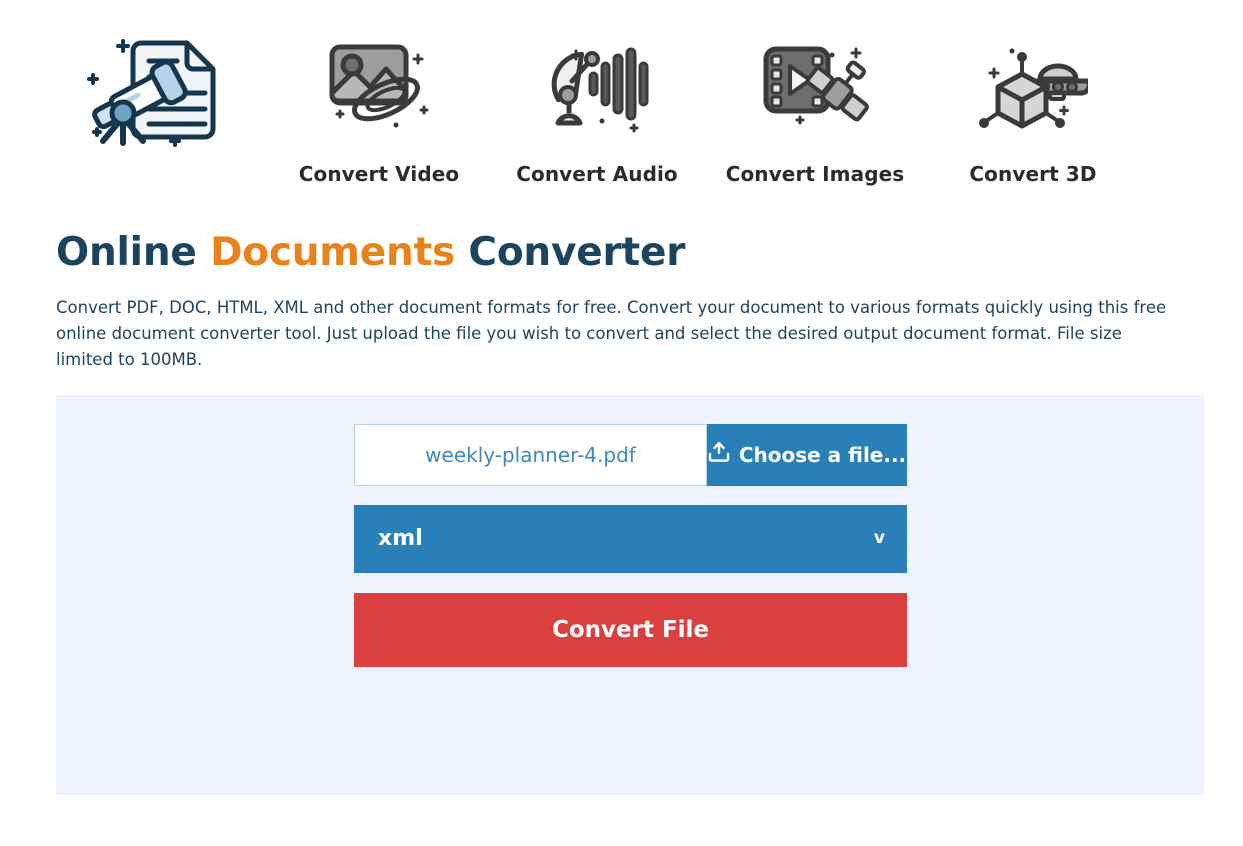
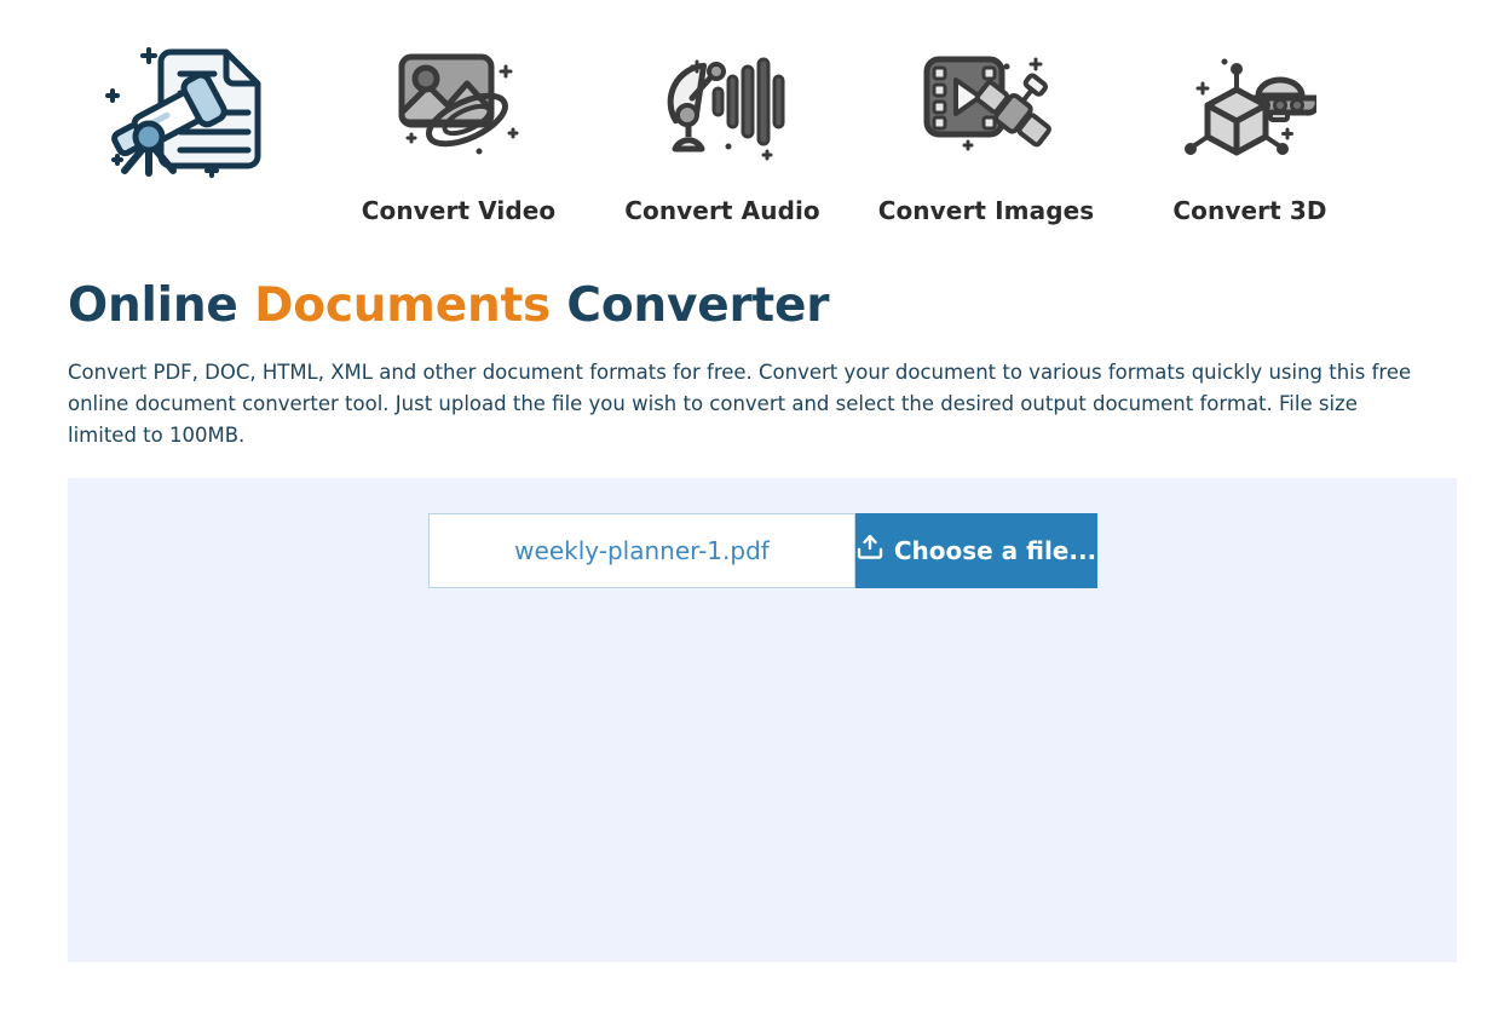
  Convert Video
  Convert Audio
  Convert Images
  Convert 3D
  Online Documents Converter
  Convert PDF, DOC, HTML, XML and other document formats for free. Convert your document to various formats quickly using this free online document converter tool. Just upload the file you wish to convert and select the desired output document format. File size limited to 100MB.
- weekly-planner-4.pdf
+ weekly-planner-1.pdf
  Choose a file...
- xml
- v
- Convert File
